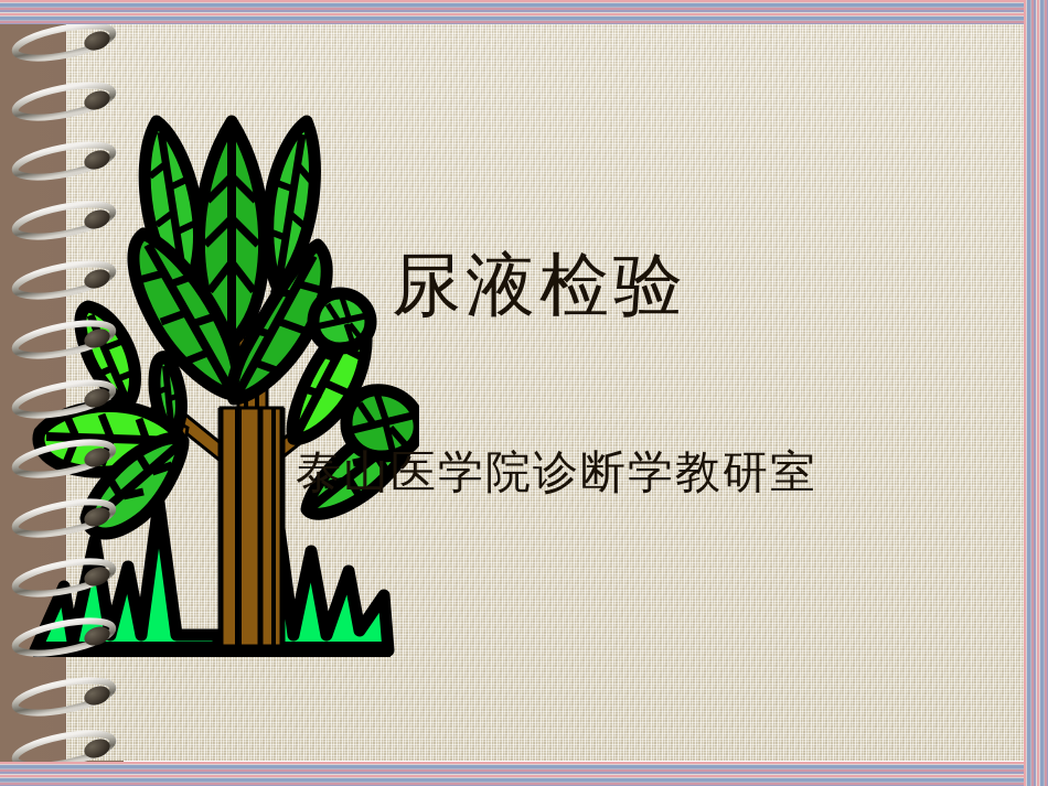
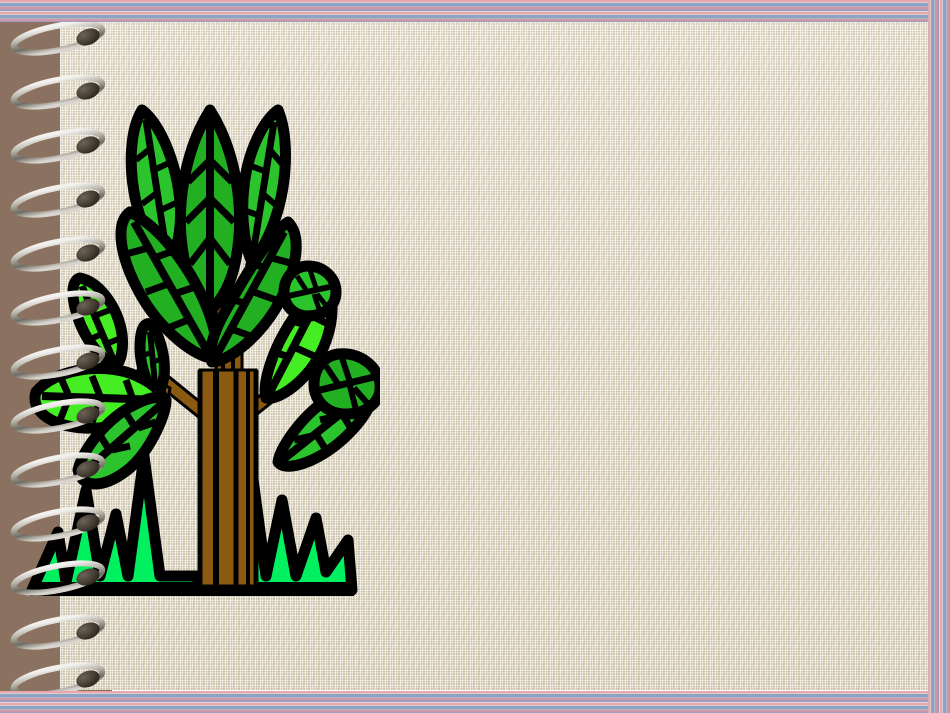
- 尿液检验
- 泰山医学院诊断学教研室
